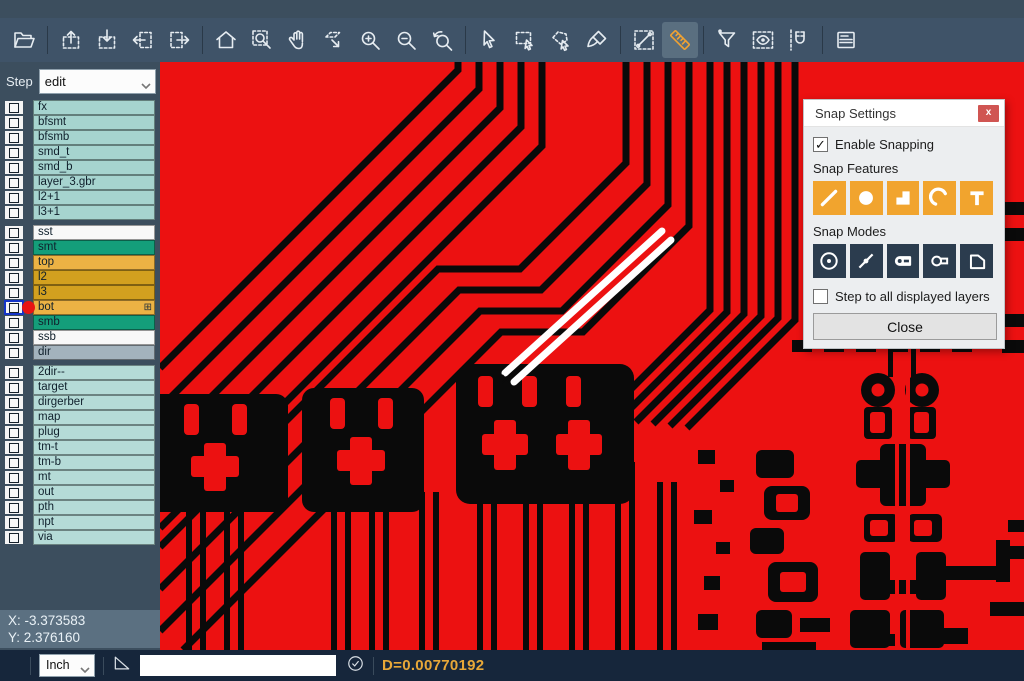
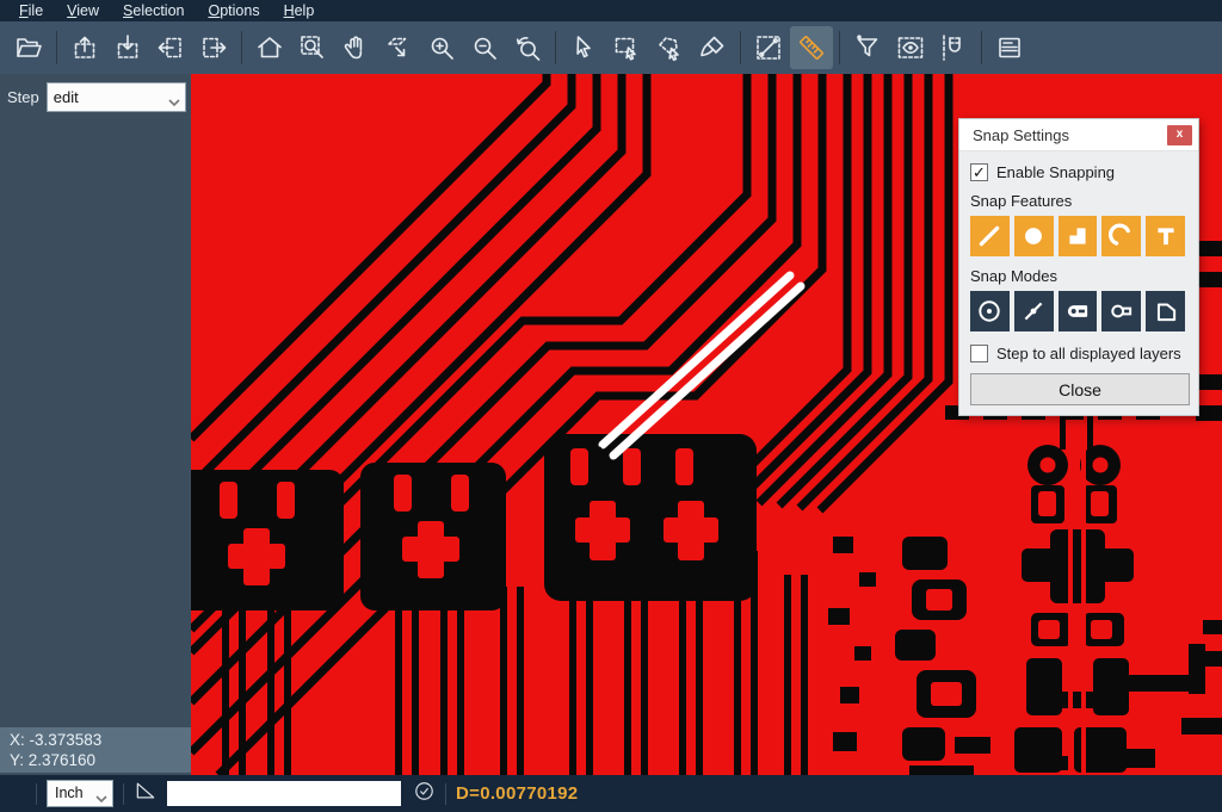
+ File
+ View
+ Selection
+ Options
+ Help
  Step
  edit
- fx
- bfsmt
- bfsmb
- smd_t
- smd_b
- layer_3.gbr
- l2+1
- l3+1
- sst
- smt
- top
- l2
- l3
- bot
- ⊞
- smb
- ssb
- dir
- 2dir--
- target
- dirgerber
- map
- plug
- tm-t
- tm-b
- mt
- out
- pth
- npt
- via
  X: -3.373583
  Y: 2.376160
  Snap Settings
  x
  ✓
  Enable Snapping
  Snap Features
  Snap Modes
  Step to all displayed layers
  Close
  Inch
  D=0.00770192
